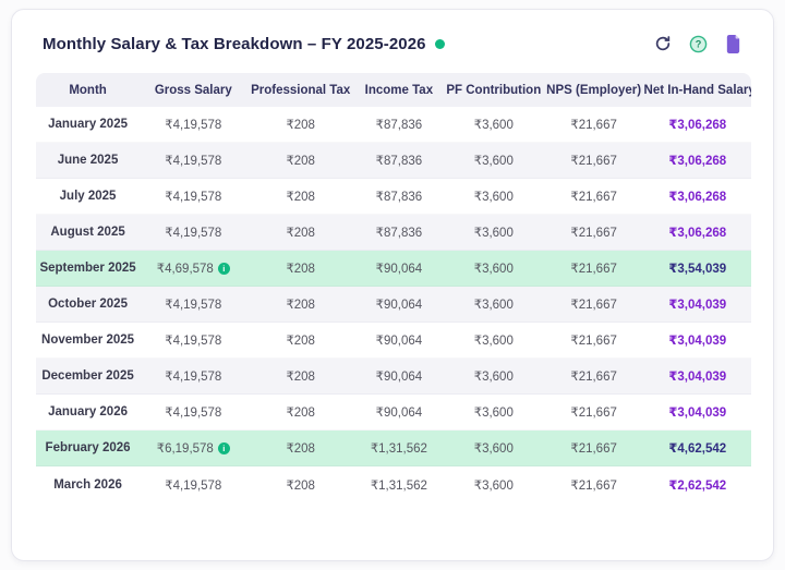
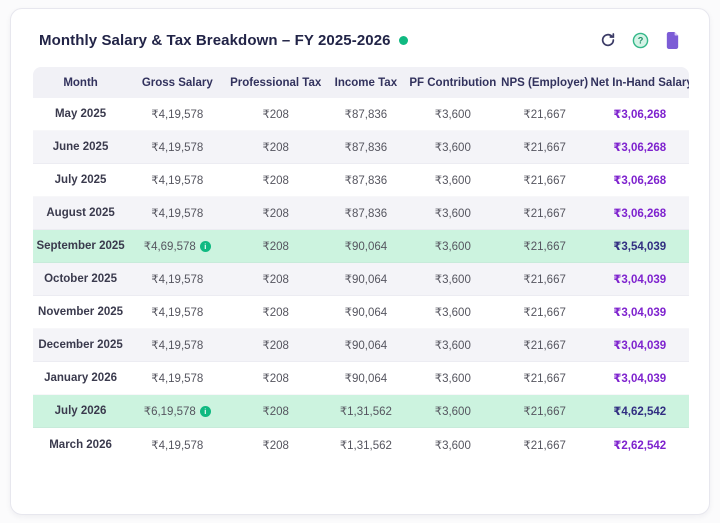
  Monthly Salary & Tax Breakdown – FY 2025-2026
  ?
  Month	Gross Salary	Professional Tax	Income Tax	PF Contribution	NPS (Employer)	Net In-Hand Salar
- January 2025	₹4,19,578	₹208	₹87,836	₹3,600	₹21,667	₹3,06,268
+ May 2025	₹4,19,578	₹208	₹87,836	₹3,600	₹21,667	₹3,06,268
  June 2025	₹4,19,578	₹208	₹87,836	₹3,600	₹21,667	₹3,06,268
  July 2025	₹4,19,578	₹208	₹87,836	₹3,600	₹21,667	₹3,06,268
  August 2025	₹4,19,578	₹208	₹87,836	₹3,600	₹21,667	₹3,06,268
  September 2025	₹4,69,578 i	₹208	₹90,064	₹3,600	₹21,667	₹3,54,039
  October 2025	₹4,19,578	₹208	₹90,064	₹3,600	₹21,667	₹3,04,039
  November 2025	₹4,19,578	₹208	₹90,064	₹3,600	₹21,667	₹3,04,039
  December 2025	₹4,19,578	₹208	₹90,064	₹3,600	₹21,667	₹3,04,039
  January 2026	₹4,19,578	₹208	₹90,064	₹3,600	₹21,667	₹3,04,039
- February 2026	₹6,19,578 i	₹208	₹1,31,562	₹3,600	₹21,667	₹4,62,542
+ July 2026	₹6,19,578 i	₹208	₹1,31,562	₹3,600	₹21,667	₹4,62,542
  March 2026	₹4,19,578	₹208	₹1,31,562	₹3,600	₹21,667	₹2,62,542
